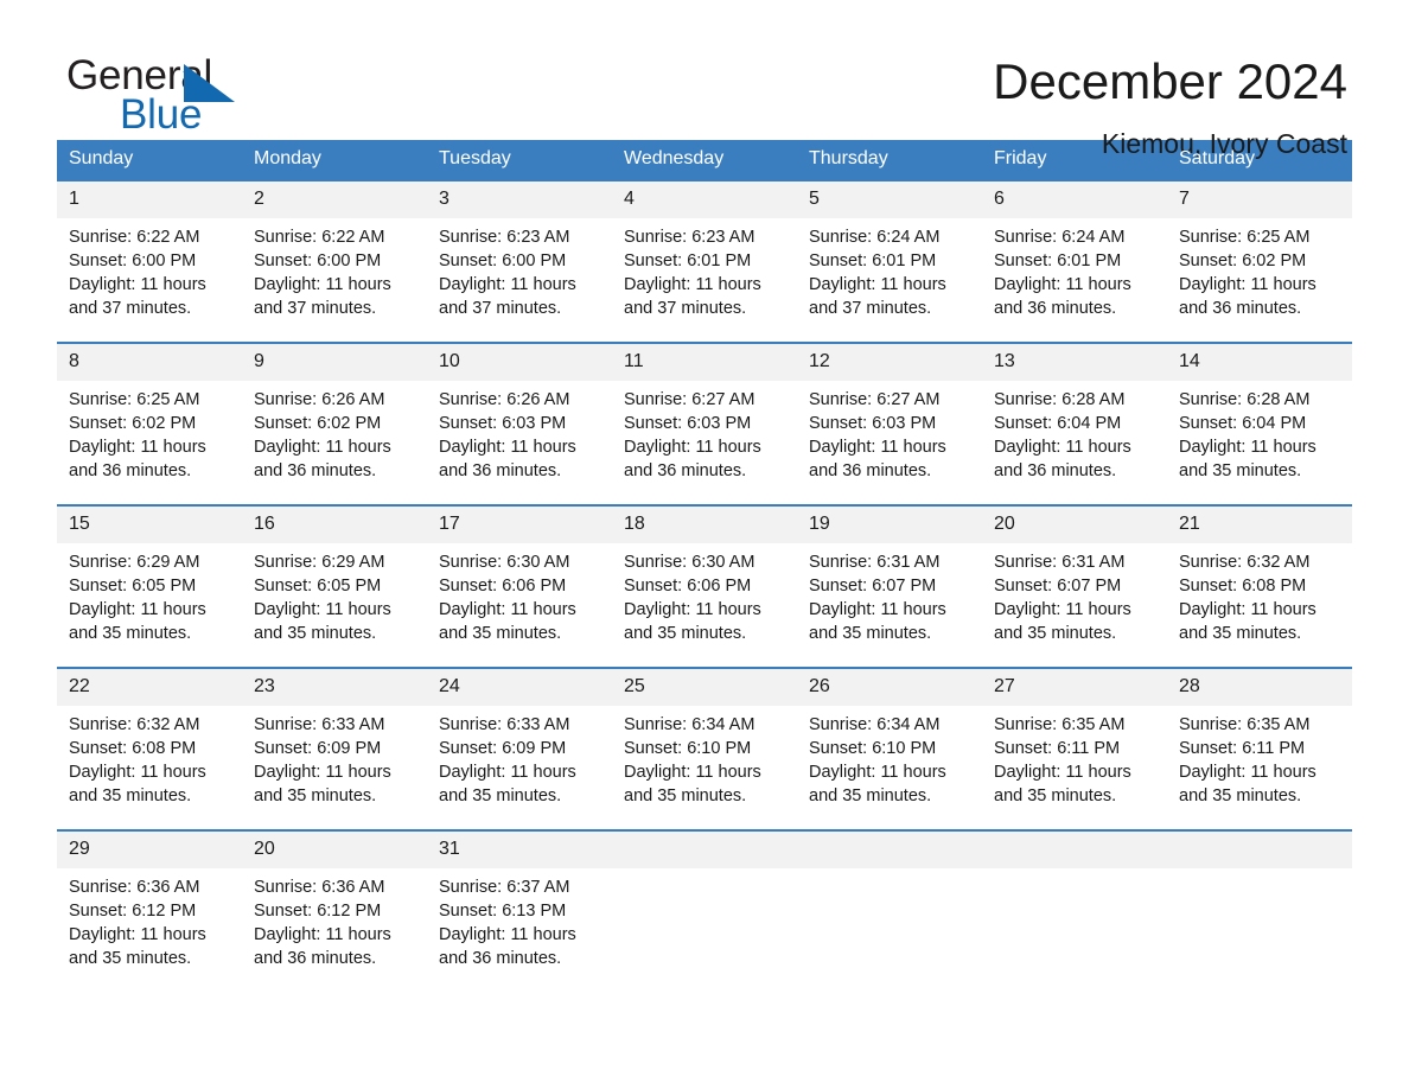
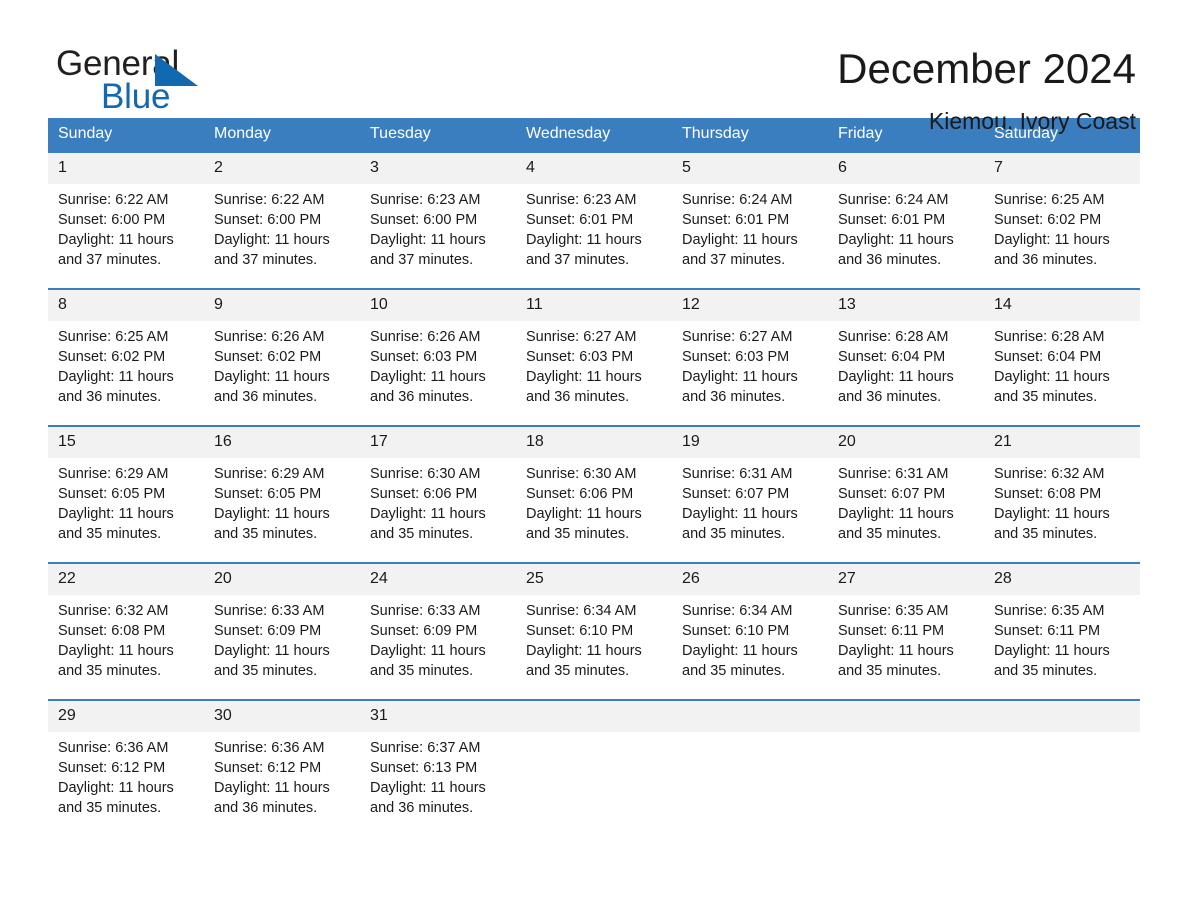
  General
  Blue
  December 2024
  Kiemou, Ivory Coast
  Sunday	Monday	Tuesday	Wednesday	Thursday	Friday	Saturday
  1Sunrise: 6:22 AMSunset: 6:00 PMDaylight: 11 hoursand 37 minutes.	2Sunrise: 6:22 AMSunset: 6:00 PMDaylight: 11 hoursand 37 minutes.	3Sunrise: 6:23 AMSunset: 6:00 PMDaylight: 11 hoursand 37 minutes.	4Sunrise: 6:23 AMSunset: 6:01 PMDaylight: 11 hoursand 37 minutes.	5Sunrise: 6:24 AMSunset: 6:01 PMDaylight: 11 hoursand 37 minutes.	6Sunrise: 6:24 AMSunset: 6:01 PMDaylight: 11 hoursand 36 minutes.	7Sunrise: 6:25 AMSunset: 6:02 PMDaylight: 11 hoursand 36 minutes.
  8Sunrise: 6:25 AMSunset: 6:02 PMDaylight: 11 hoursand 36 minutes.	9Sunrise: 6:26 AMSunset: 6:02 PMDaylight: 11 hoursand 36 minutes.	10Sunrise: 6:26 AMSunset: 6:03 PMDaylight: 11 hoursand 36 minutes.	11Sunrise: 6:27 AMSunset: 6:03 PMDaylight: 11 hoursand 36 minutes.	12Sunrise: 6:27 AMSunset: 6:03 PMDaylight: 11 hoursand 36 minutes.	13Sunrise: 6:28 AMSunset: 6:04 PMDaylight: 11 hoursand 36 minutes.	14Sunrise: 6:28 AMSunset: 6:04 PMDaylight: 11 hoursand 35 minutes.
  15Sunrise: 6:29 AMSunset: 6:05 PMDaylight: 11 hoursand 35 minutes.	16Sunrise: 6:29 AMSunset: 6:05 PMDaylight: 11 hoursand 35 minutes.	17Sunrise: 6:30 AMSunset: 6:06 PMDaylight: 11 hoursand 35 minutes.	18Sunrise: 6:30 AMSunset: 6:06 PMDaylight: 11 hoursand 35 minutes.	19Sunrise: 6:31 AMSunset: 6:07 PMDaylight: 11 hoursand 35 minutes.	20Sunrise: 6:31 AMSunset: 6:07 PMDaylight: 11 hoursand 35 minutes.	21Sunrise: 6:32 AMSunset: 6:08 PMDaylight: 11 hoursand 35 minutes.
- 22Sunrise: 6:32 AMSunset: 6:08 PMDaylight: 11 hoursand 35 minutes.	23Sunrise: 6:33 AMSunset: 6:09 PMDaylight: 11 hoursand 35 minutes.	24Sunrise: 6:33 AMSunset: 6:09 PMDaylight: 11 hoursand 35 minutes.	25Sunrise: 6:34 AMSunset: 6:10 PMDaylight: 11 hoursand 35 minutes.	26Sunrise: 6:34 AMSunset: 6:10 PMDaylight: 11 hoursand 35 minutes.	27Sunrise: 6:35 AMSunset: 6:11 PMDaylight: 11 hoursand 35 minutes.	28Sunrise: 6:35 AMSunset: 6:11 PMDaylight: 11 hoursand 35 minutes.
+ 22Sunrise: 6:32 AMSunset: 6:08 PMDaylight: 11 hoursand 35 minutes.	20Sunrise: 6:33 AMSunset: 6:09 PMDaylight: 11 hoursand 35 minutes.	24Sunrise: 6:33 AMSunset: 6:09 PMDaylight: 11 hoursand 35 minutes.	25Sunrise: 6:34 AMSunset: 6:10 PMDaylight: 11 hoursand 35 minutes.	26Sunrise: 6:34 AMSunset: 6:10 PMDaylight: 11 hoursand 35 minutes.	27Sunrise: 6:35 AMSunset: 6:11 PMDaylight: 11 hoursand 35 minutes.	28Sunrise: 6:35 AMSunset: 6:11 PMDaylight: 11 hoursand 35 minutes.
- 29Sunrise: 6:36 AMSunset: 6:12 PMDaylight: 11 hoursand 35 minutes.	20Sunrise: 6:36 AMSunset: 6:12 PMDaylight: 11 hoursand 36 minutes.	31Sunrise: 6:37 AMSunset: 6:13 PMDaylight: 11 hoursand 36 minutes.
+ 29Sunrise: 6:36 AMSunset: 6:12 PMDaylight: 11 hoursand 35 minutes.	30Sunrise: 6:36 AMSunset: 6:12 PMDaylight: 11 hoursand 36 minutes.	31Sunrise: 6:37 AMSunset: 6:13 PMDaylight: 11 hoursand 36 minutes.
